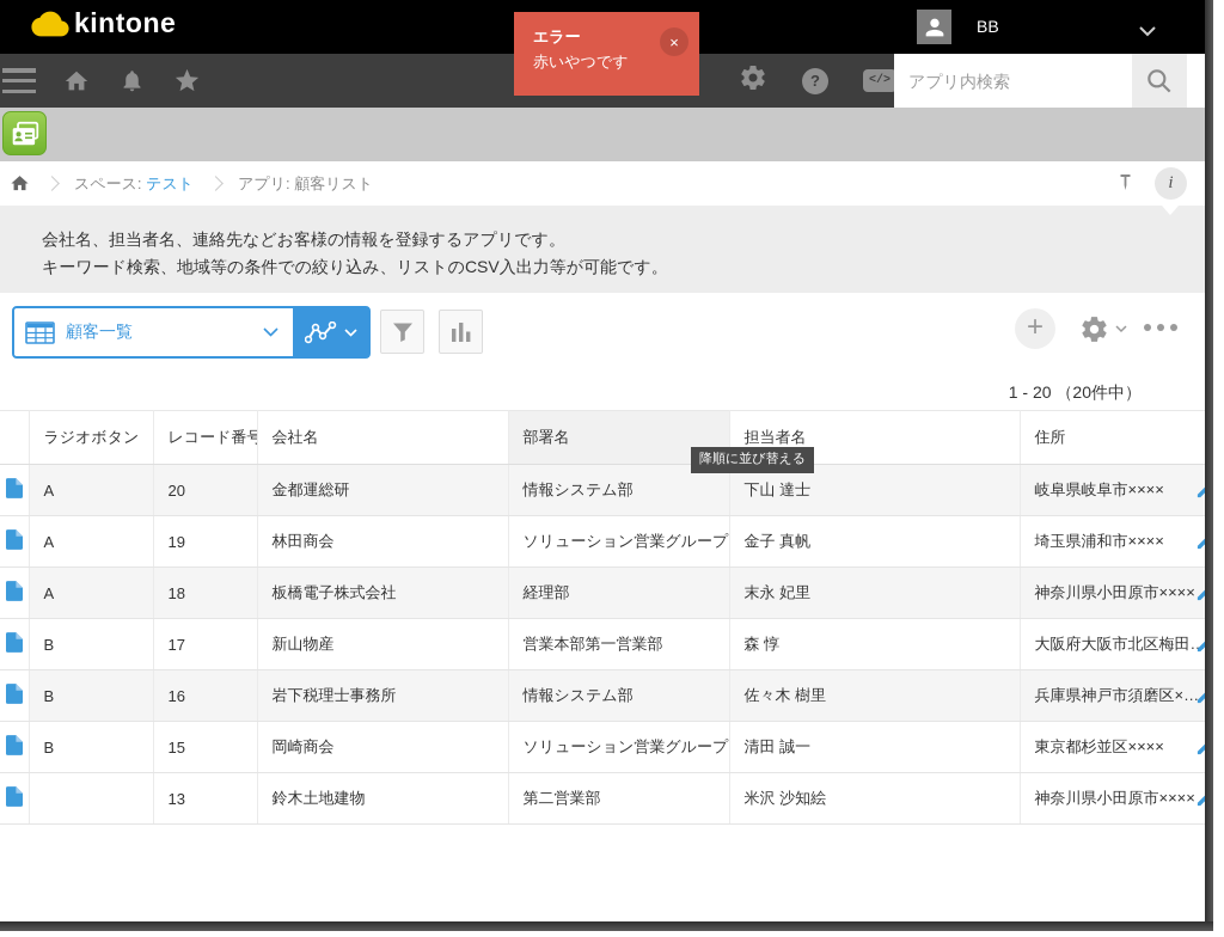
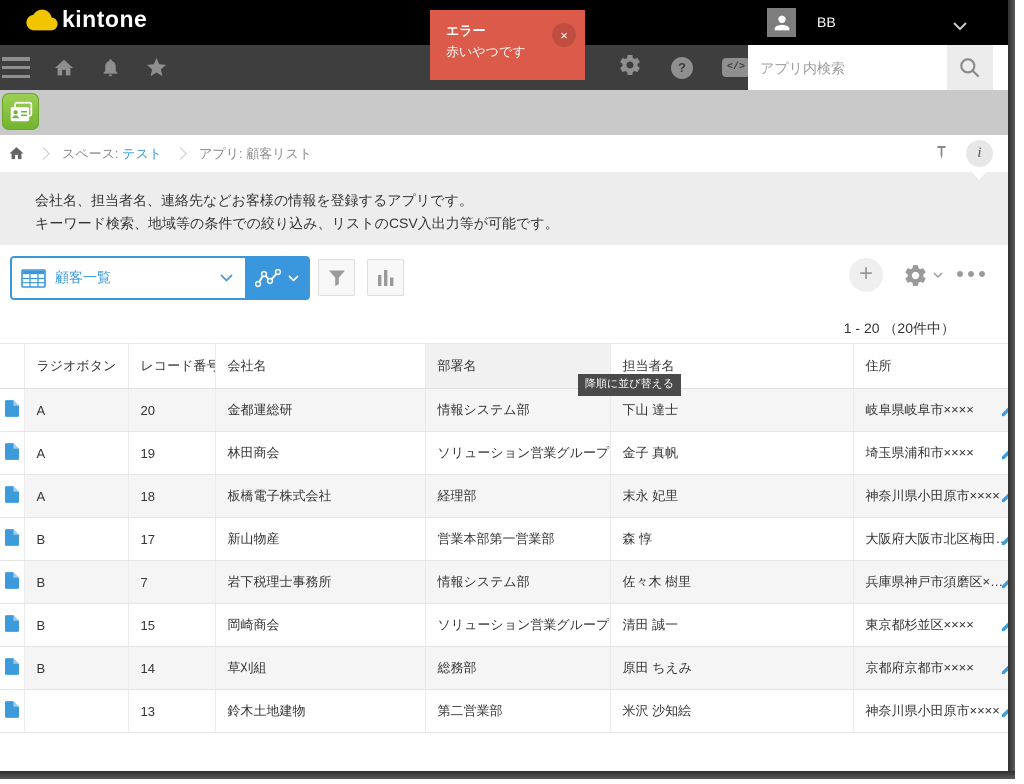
  kintone
  BB
  エラー
  赤いやつです
  ×
  ?
  </>
  アプリ内検索
  スペース:
  テスト
  アプリ: 顧客リスト
  i
  会社名、担当者名、連絡先などお客様の情報を登録するアプリです。
  キーワード検索、地域等の条件での絞り込み、リストのCSV入出力等が可能です。
  顧客一覧
  +
  1 - 20 （20件中）
  	ラジオボタン	レコード番号	会社名	部署名	担当者名	住所
  	A	20	金都運総研	情報システム部	下山 達士	岐阜県岐阜市××××
  	A	19	林田商会	ソリューション営業グループ	金子 真帆	埼玉県浦和市××××
  	A	18	板橋電子株式会社	経理部	末永 妃里	神奈川県小田原市××××
  	B	17	新山物産	営業本部第一営業部	森 惇	大阪府大阪市北区梅田…
- 	B	16	岩下税理士事務所	情報システム部	佐々木 樹里	兵庫県神戸市須磨区×…
+ 	B	7	岩下税理士事務所	情報システム部	佐々木 樹里	兵庫県神戸市須磨区×…
  	B	15	岡崎商会	ソリューション営業グループ	清田 誠一	東京都杉並区××××
+ 	B	14	草刈組	総務部	原田 ちえみ	京都府京都市××××
  		13	鈴木土地建物	第二営業部	米沢 沙知絵	神奈川県小田原市××××
  降順に並び替える
